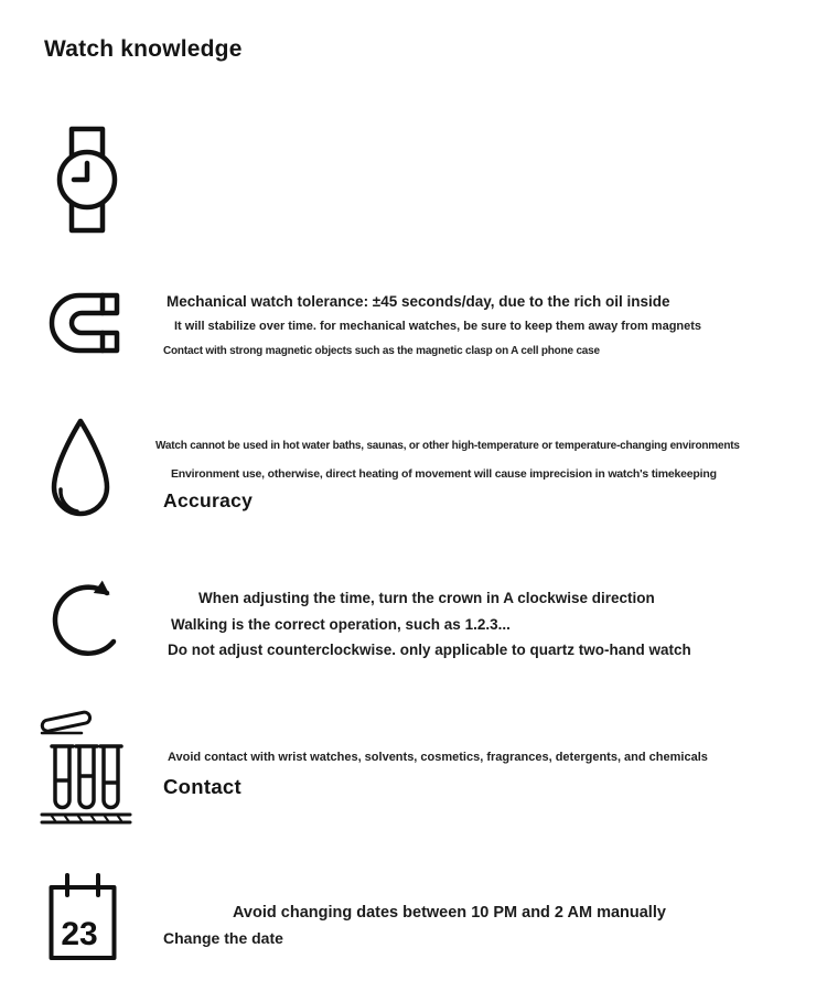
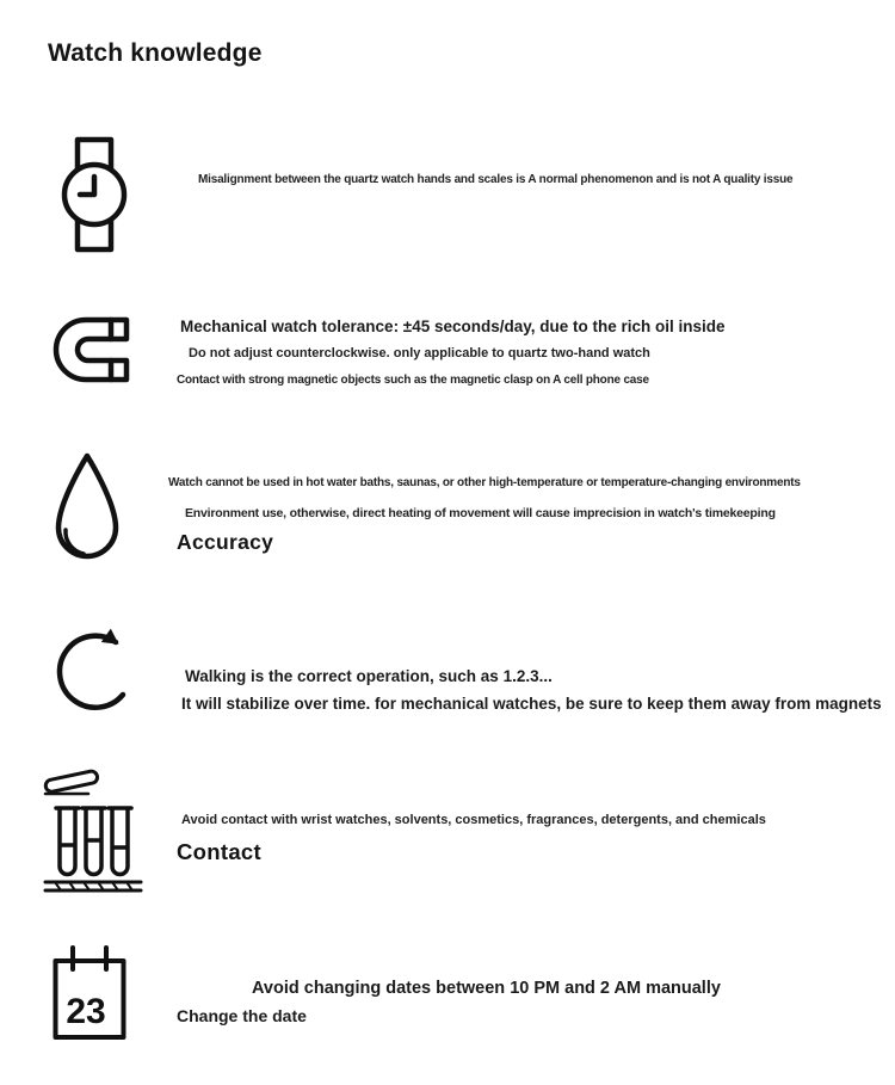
  Watch knowledge
+ Misalignment between the quartz watch hands and scales is A normal phenomenon and is not A quality issue
  Mechanical watch tolerance: ±45 seconds/day, due to the rich oil inside
- It will stabilize over time. for mechanical watches, be sure to keep them away from magnets
+ Do not adjust counterclockwise. only applicable to quartz two-hand watch
  Contact with strong magnetic objects such as the magnetic clasp on A cell phone case
  Watch cannot be used in hot water baths, saunas, or other high-temperature or temperature-changing environments
  Environment use, otherwise, direct heating of movement will cause imprecision in watch's timekeeping
  Accuracy
- When adjusting the time, turn the crown in A clockwise direction
  Walking is the correct operation, such as 1.2.3...
- Do not adjust counterclockwise. only applicable to quartz two-hand watch
+ It will stabilize over time. for mechanical watches, be sure to keep them away from magnets
  Avoid contact with wrist watches, solvents, cosmetics, fragrances, detergents, and chemicals
  Contact
  23
  Avoid changing dates between 10 PM and 2 AM manually
  Change the date
